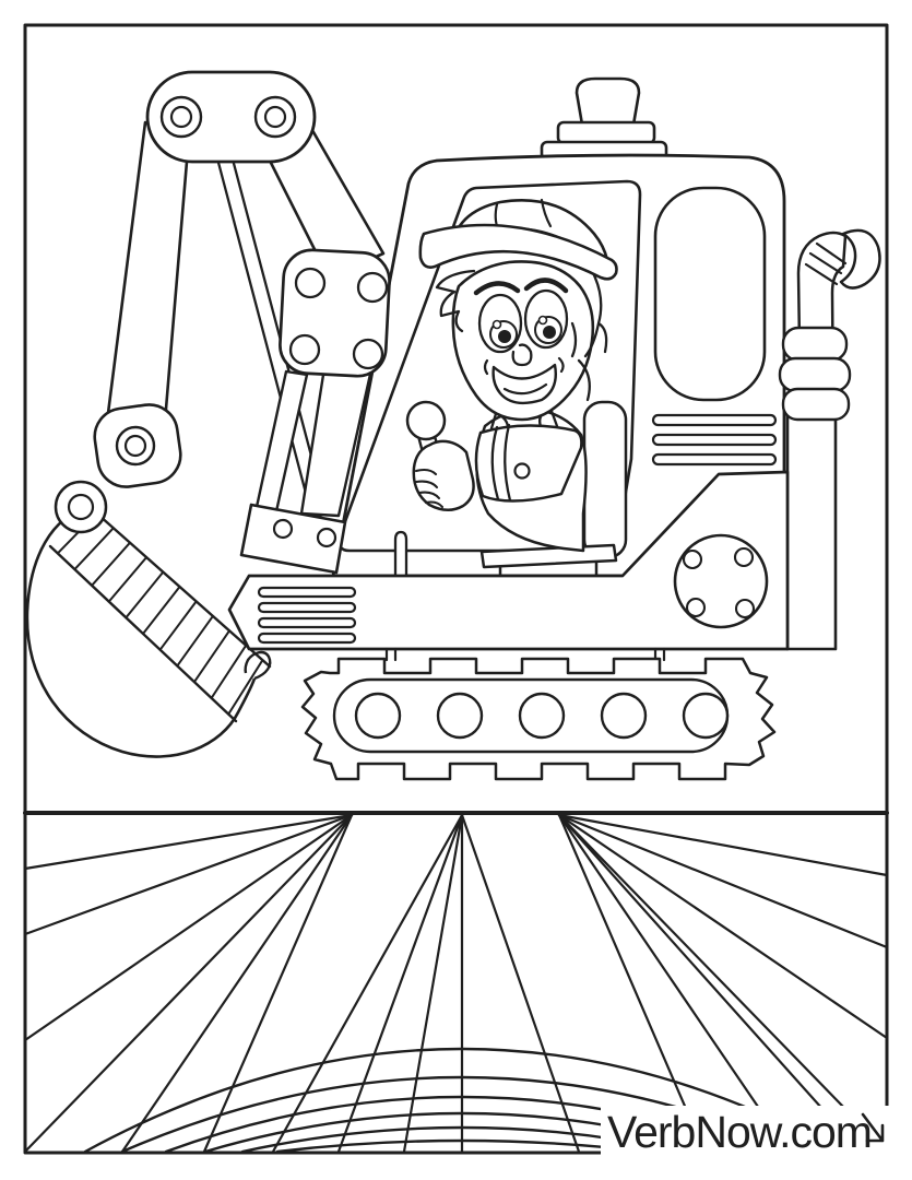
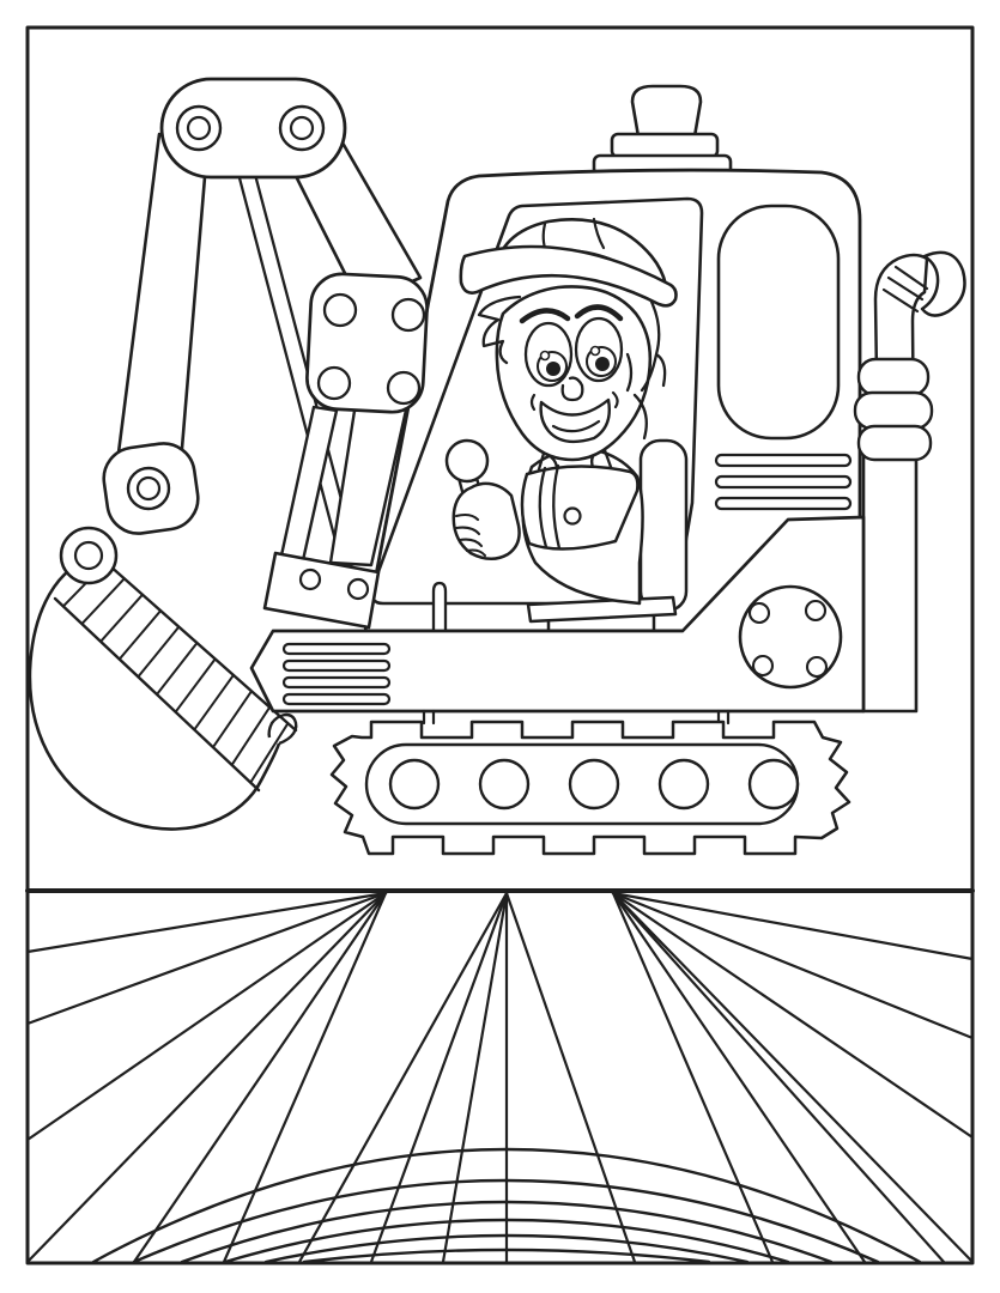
- VerbNow.com
